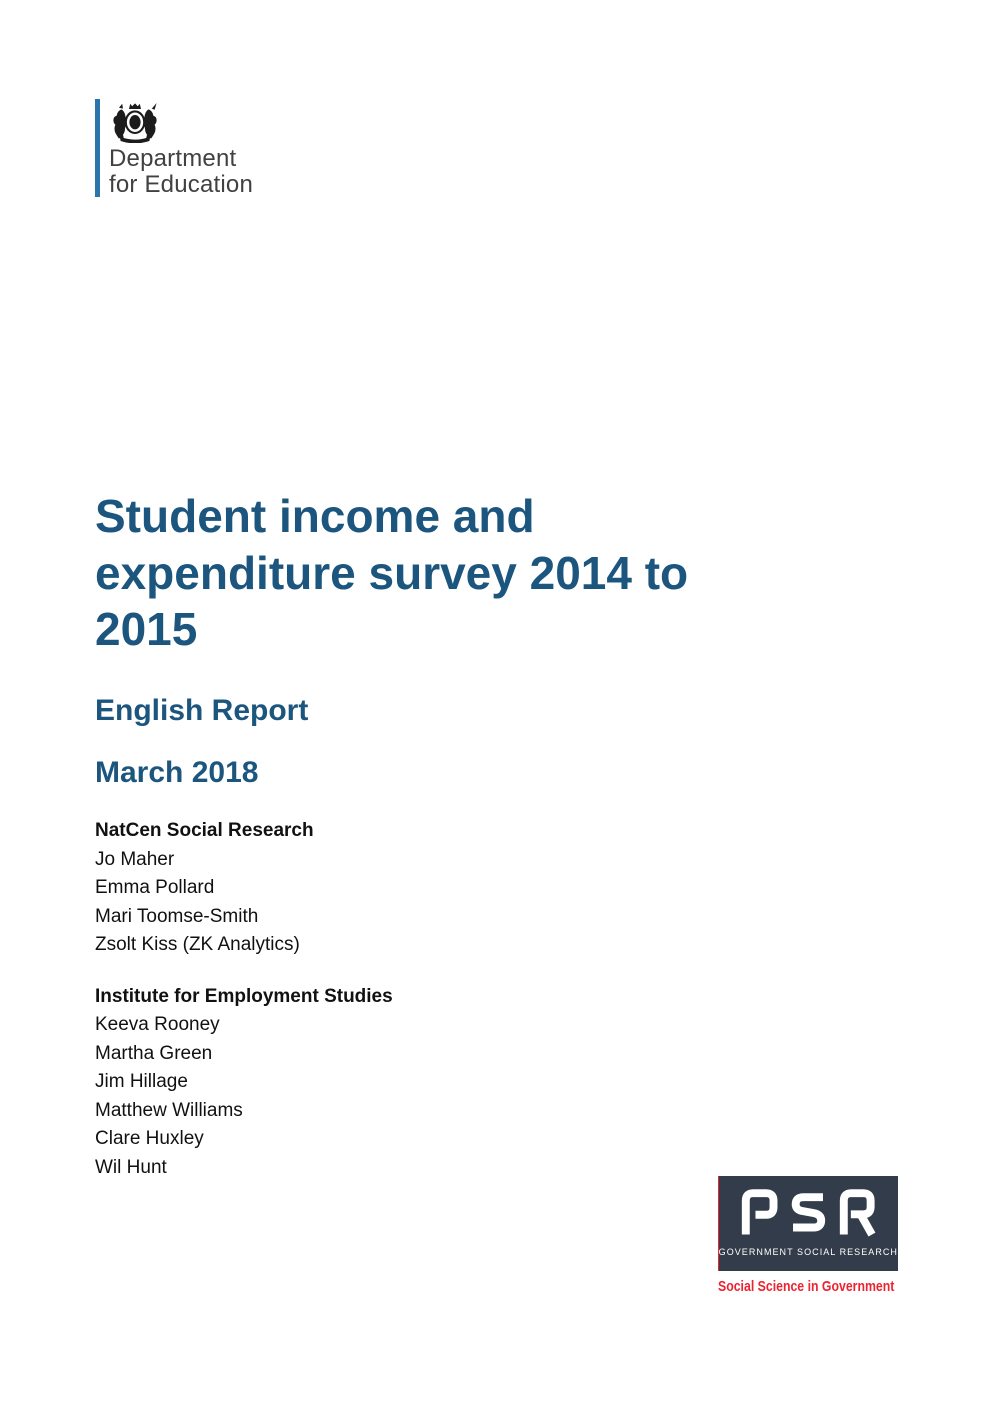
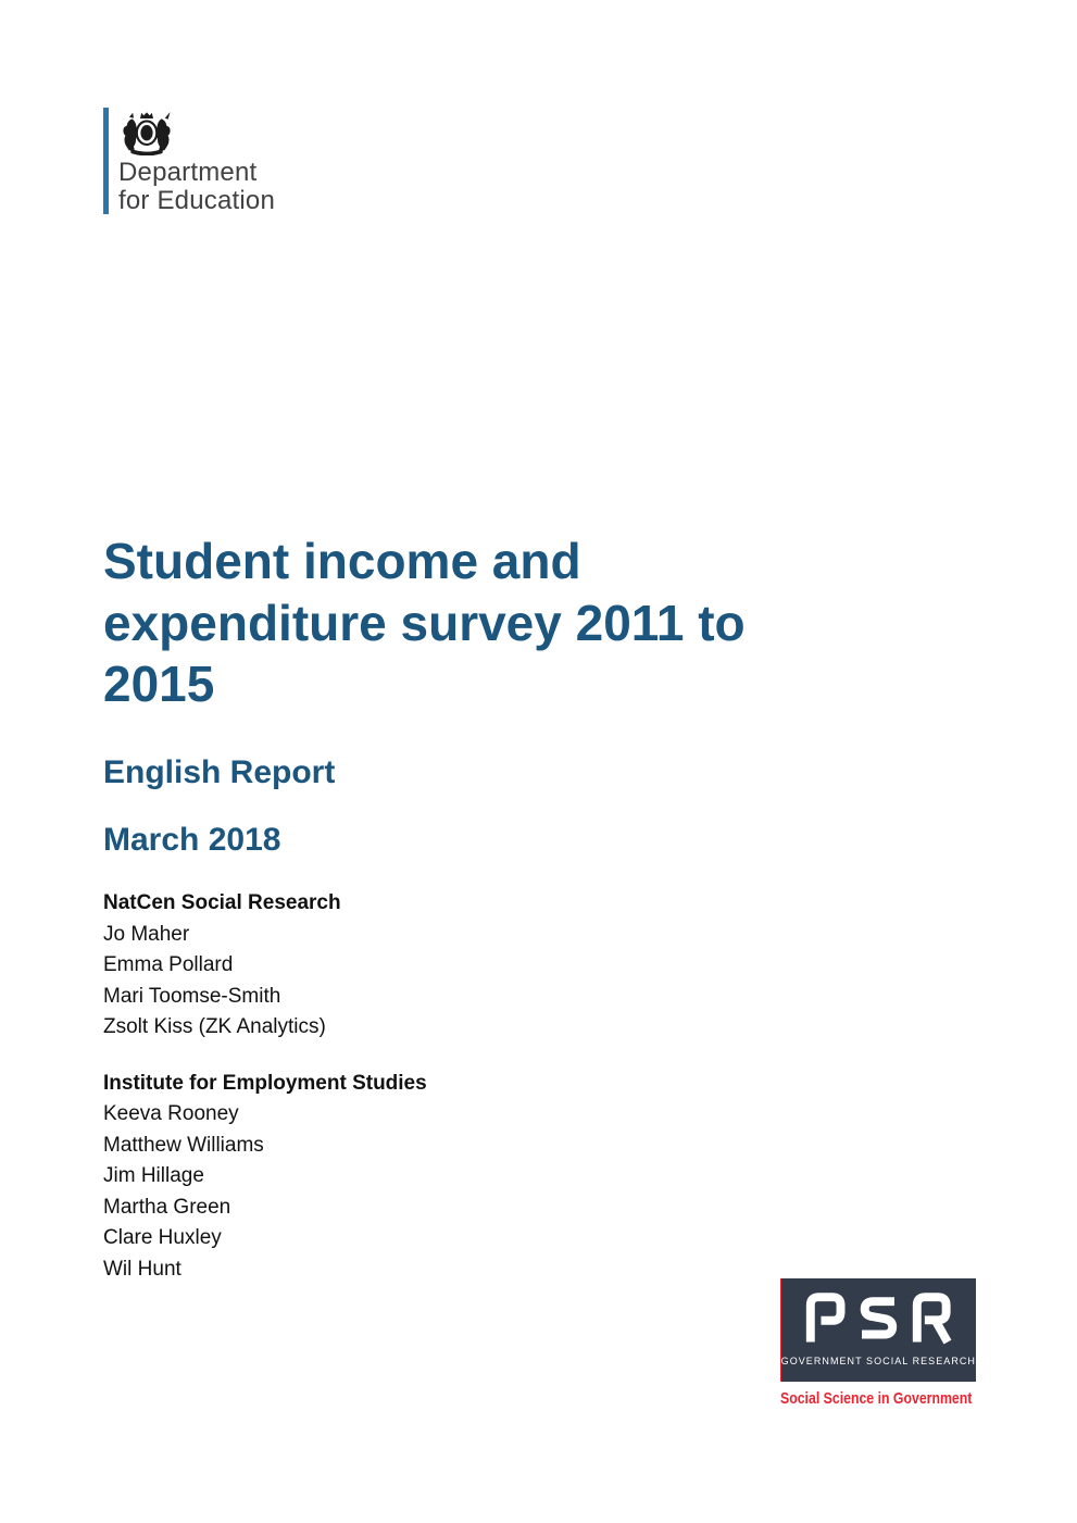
  Department
  for Education
  Student income and
- expenditure survey 2014 to
+ expenditure survey 2011 to
  2015
  English Report
  March 2018
  NatCen Social Research
  Jo Maher
  Emma Pollard
  Mari Toomse-Smith
  Zsolt Kiss (ZK Analytics)
  Institute for Employment Studies
  Keeva Rooney
- Martha Green
+ Matthew Williams
  Jim Hillage
- Matthew Williams
+ Martha Green
  Clare Huxley
  Wil Hunt
  GOVERNMENT SOCIAL RESEARCH
  Social Science in Government
